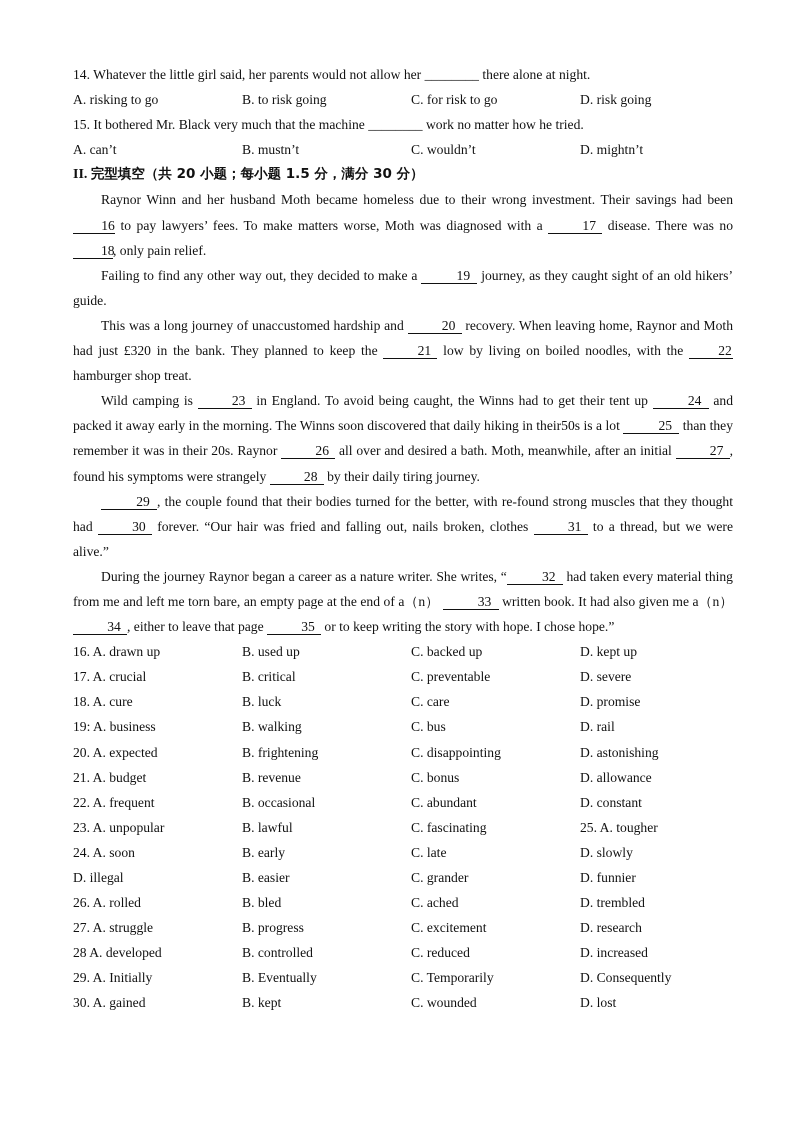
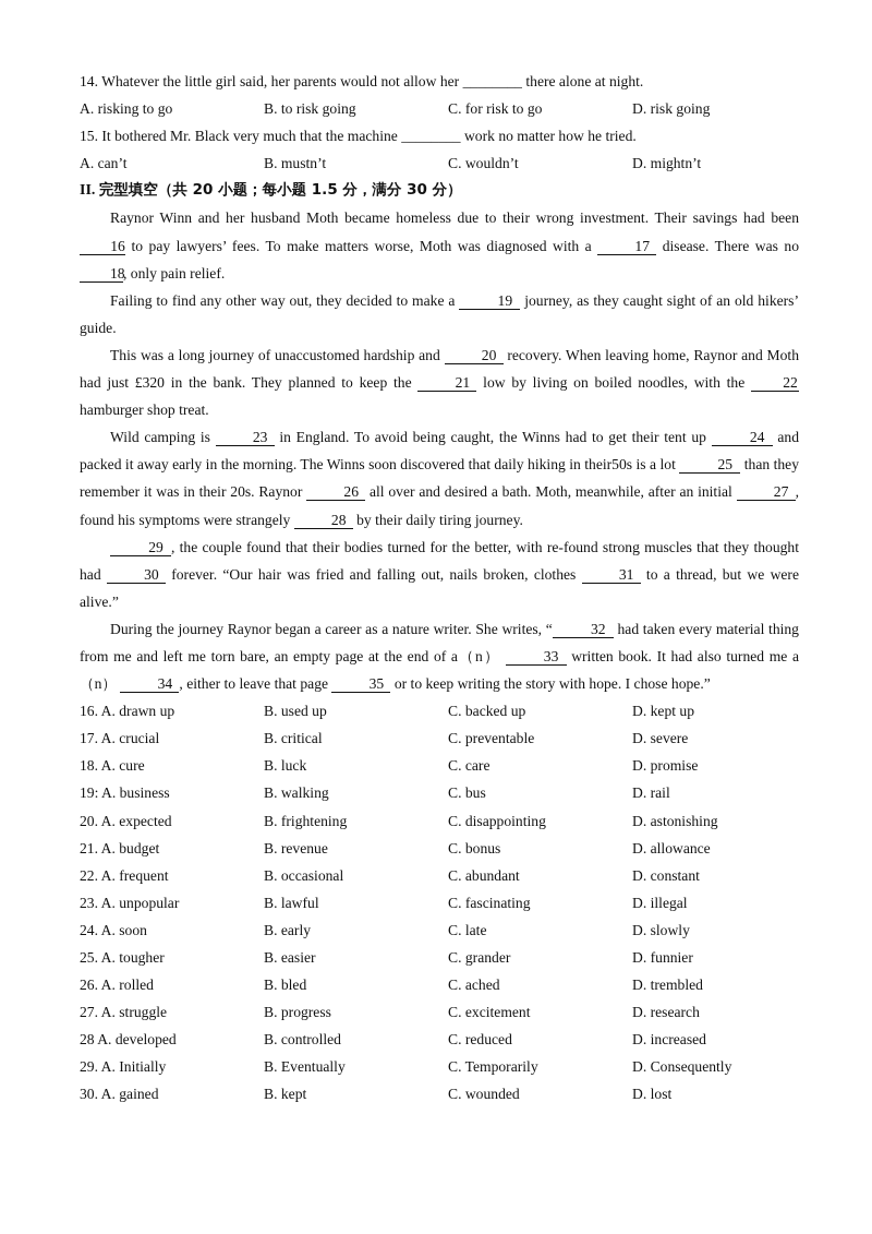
  14. Whatever the little girl said, her parents would not allow her ________ there alone at night.
  A. risking to go
  B. to risk going
  C. for risk to go
  D. risk going
  15. It bothered Mr. Black very much that the machine ________ work no matter how he tried.
  A. can’t
  B. mustn’t
  C. wouldn’t
  D. mightn’t
  II. 完型填空（共 20 小题；每小题 1.5 分，满分 30 分）
  Raynor Winn and her husband Moth became homeless due to their wrong investment. Their savings had been 16 to pay lawyers’ fees. To make matters worse, Moth was diagnosed with a 17 disease. There was no 18, only pain relief.
  Failing to find any other way out, they decided to make a 19 journey, as they caught sight of an old hikers’ guide.
  This was a long journey of unaccustomed hardship and 20 recovery. When leaving home, Raynor and Moth had just £320 in the bank. They planned to keep the 21 low by living on boiled noodles, with the 22 hamburger shop treat.
  Wild camping is 23 in England. To avoid being caught, the Winns had to get their tent up 24 and packed it away early in the morning. The Winns soon discovered that daily hiking in their50s is a lot 25 than they remember it was in their 20s. Raynor 26 all over and desired a bath. Moth, meanwhile, after an initial 27 , found his symptoms were strangely 28 by their daily tiring journey.
  29 , the couple found that their bodies turned for the better, with re-found strong muscles that they thought had 30 forever. “Our hair was fried and falling out, nails broken, clothes 31 to a thread, but we were alive.”
- During the journey Raynor began a career as a nature writer. She writes, “ 32 had taken every material thing from me and left me torn bare, an empty page at the end of a（n） 33 written book. It had also given me a（n） 34 , either to leave that page 35 or to keep writing the story with hope. I chose hope.”
+ During the journey Raynor began a career as a nature writer. She writes, “ 32 had taken every material thing from me and left me torn bare, an empty page at the end of a（n） 33 written book. It had also turned me a（n） 34 , either to leave that page 35 or to keep writing the story with hope. I chose hope.”
  16. A. drawn up
  B. used up
  C. backed up
  D. kept up
  17. A. crucial
  B. critical
  C. preventable
  D. severe
  18. A. cure
  B. luck
  C. care
  D. promise
  19: A. business
  B. walking
  C. bus
  D. rail
  20. A. expected
  B. frightening
  C. disappointing
  D. astonishing
  21. A. budget
  B. revenue
  C. bonus
  D. allowance
  22. A. frequent
  B. occasional
  C. abundant
  D. constant
  23. A. unpopular
  B. lawful
  C. fascinating
- 25. A. tougher
+ D. illegal
  24. A. soon
  B. early
  C. late
  D. slowly
- D. illegal
+ 25. A. tougher
  B. easier
  C. grander
  D. funnier
  26. A. rolled
  B. bled
  C. ached
  D. trembled
  27. A. struggle
  B. progress
  C. excitement
  D. research
  28 A. developed
  B. controlled
  C. reduced
  D. increased
  29. A. Initially
  B. Eventually
  C. Temporarily
  D. Consequently
  30. A. gained
  B. kept
  C. wounded
  D. lost
